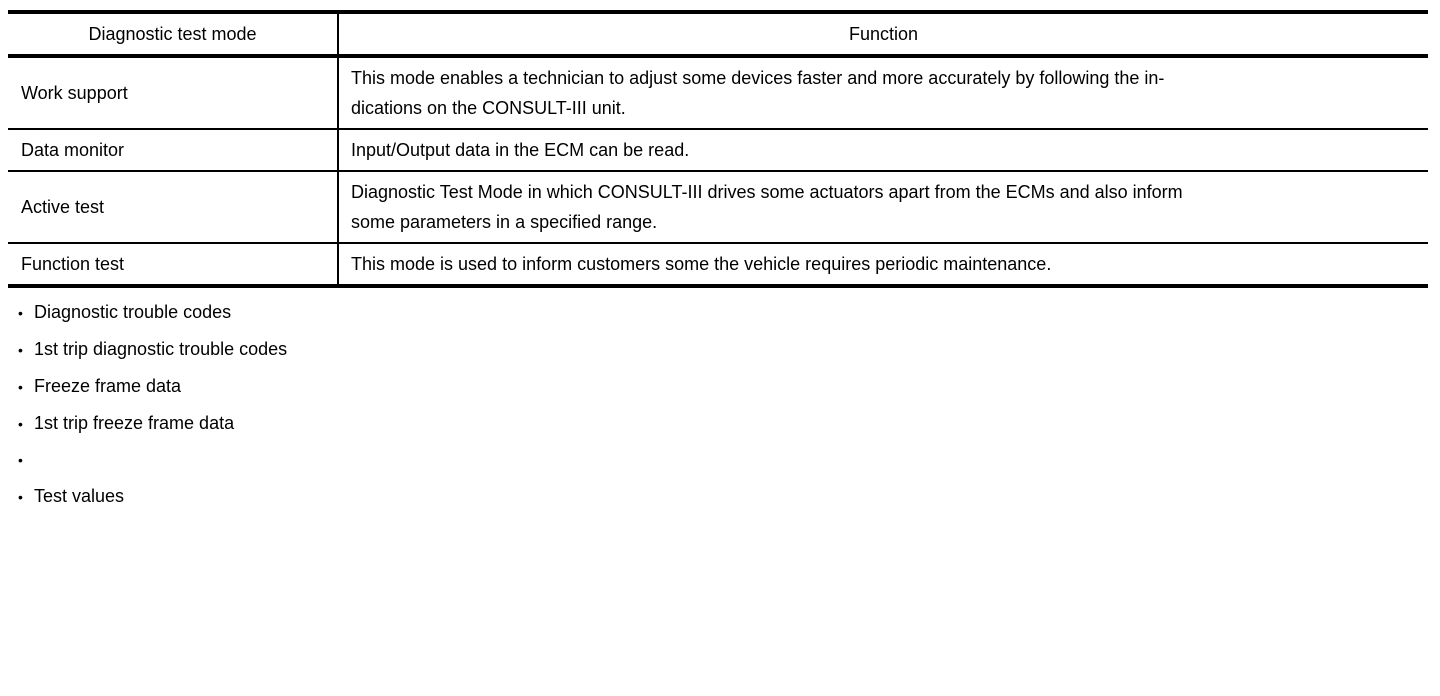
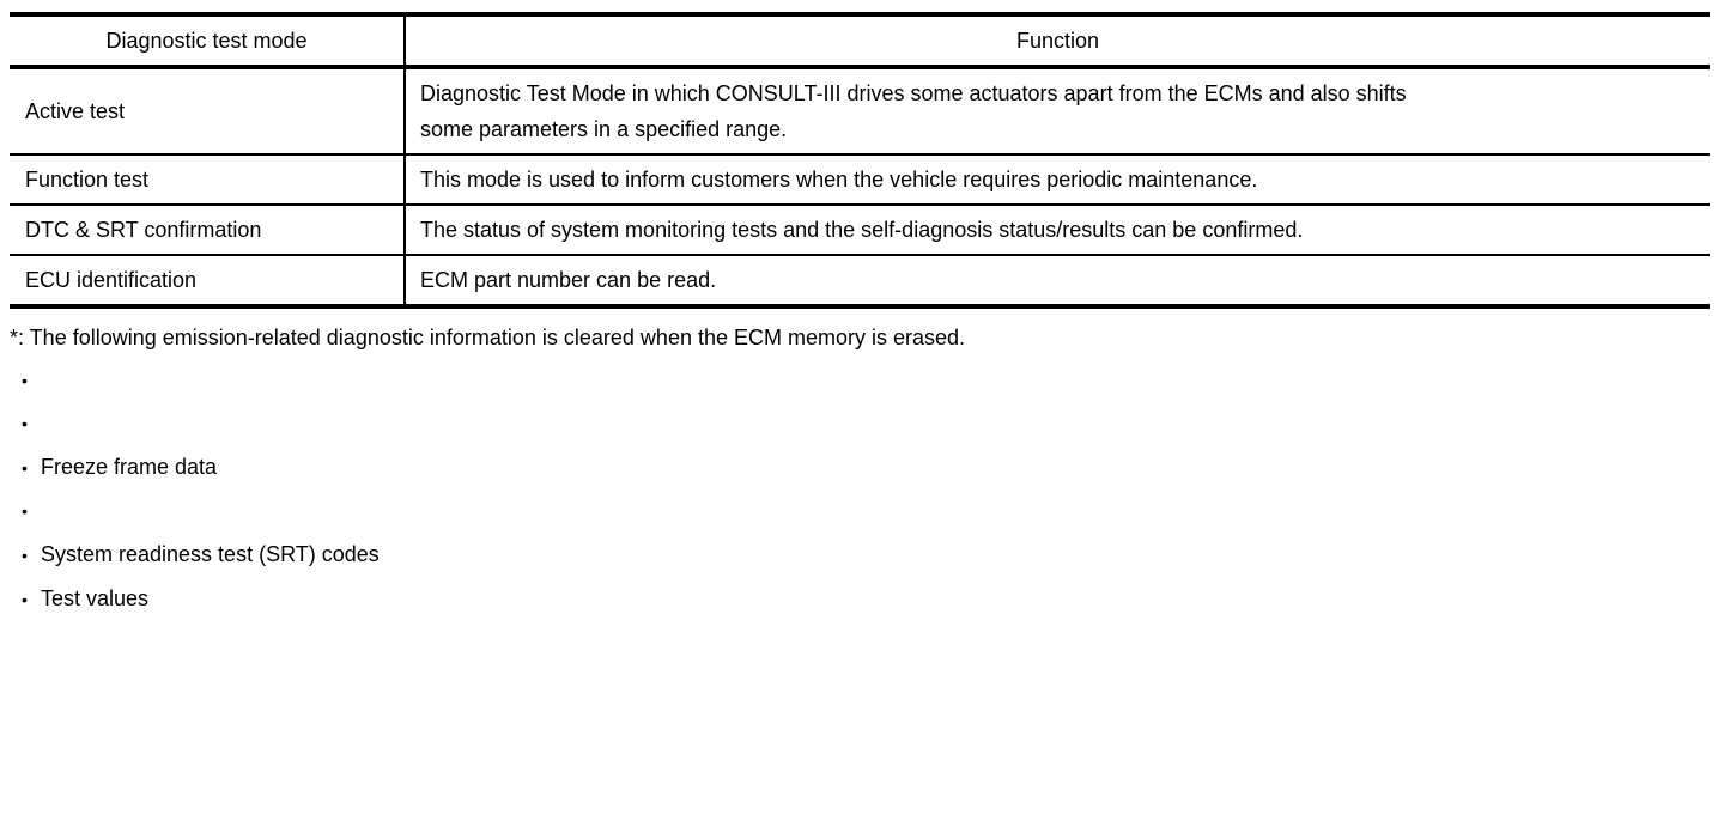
  Diagnostic test mode	Function
- Work support	This mode enables a technician to adjust some devices faster and more accurately by following the in- dications on the CONSULT-III unit.
- Data monitor	Input/Output data in the ECM can be read.
- Active test	Diagnostic Test Mode in which CONSULT-III drives some actuators apart from the ECMs and also inform some parameters in a specified range.
+ Active test	Diagnostic Test Mode in which CONSULT-III drives some actuators apart from the ECMs and also shifts some parameters in a specified range.
- Function test	This mode is used to inform customers some the vehicle requires periodic maintenance.
+ Function test	This mode is used to inform customers when the vehicle requires periodic maintenance.
+ DTC & SRT confirmation	The status of system monitoring tests and the self-diagnosis status/results can be confirmed.
+ ECU identification	ECM part number can be read.
+ *: The following emission-related diagnostic information is cleared when the ECM memory is erased.
  •
- Diagnostic trouble codes
  •
- 1st trip diagnostic trouble codes
  •
  Freeze frame data
  •
- 1st trip freeze frame data
  •
+ System readiness test (SRT) codes
  •
  Test values
